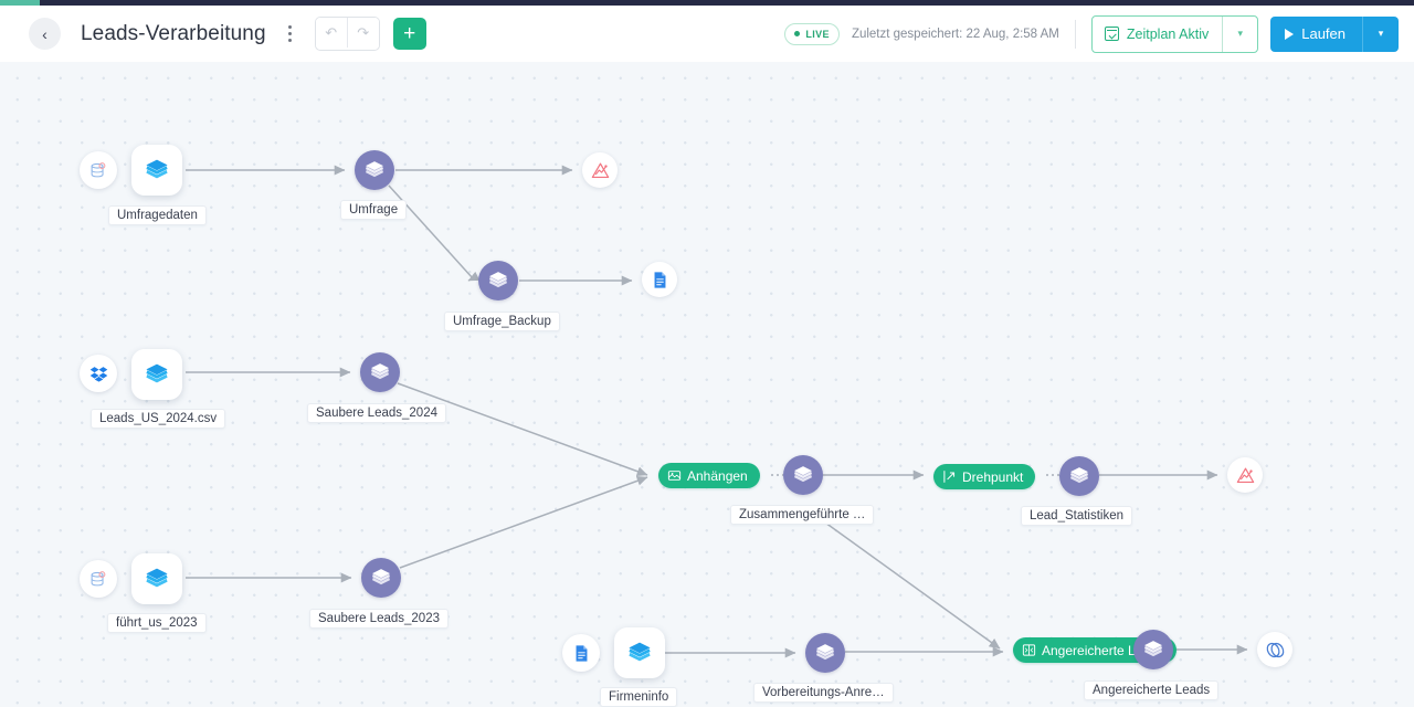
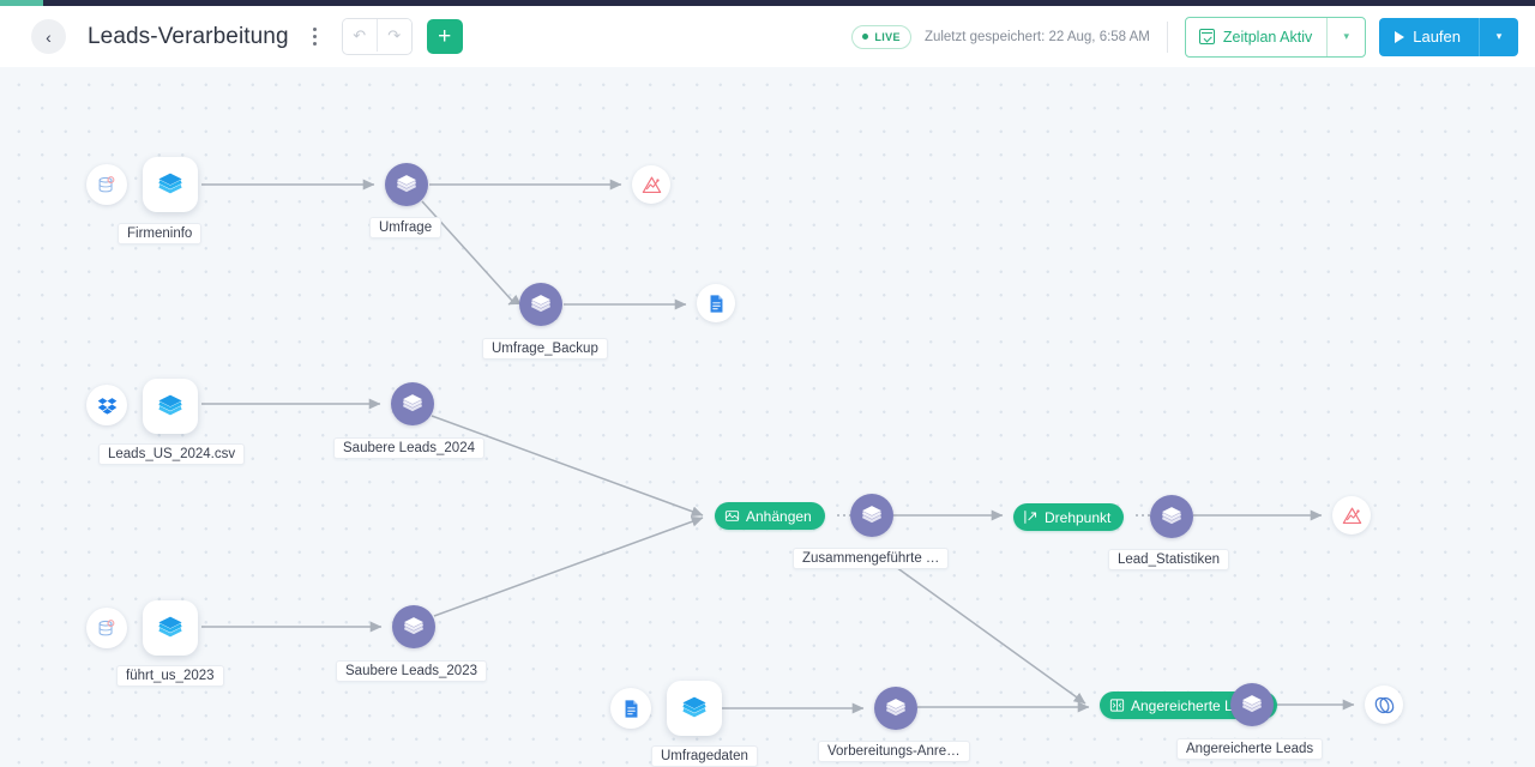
  ‹
  Leads-Verarbeitung
  ↶
  ↷
  +
  LIVE
- Zuletzt gespeichert: 22 Aug, 2:58 AM
+ Zuletzt gespeichert: 22 Aug, 6:58 AM
  Zeitplan Aktiv
  ▾
  Laufen
  ▾
  Anhängen
  Drehpunkt
  Angereicherte L
- Umfragedaten
+ Firmeninfo
  Umfrage
  Umfrage_Backup
  Leads_US_2024.csv
  Saubere Leads_2024
  führt_us_2023
  Saubere Leads_2023
  Zusammengeführte …
  Lead_Statistiken
- Firmeninfo
+ Umfragedaten
  Vorbereitungs-Anre…
  Angereicherte Leads
